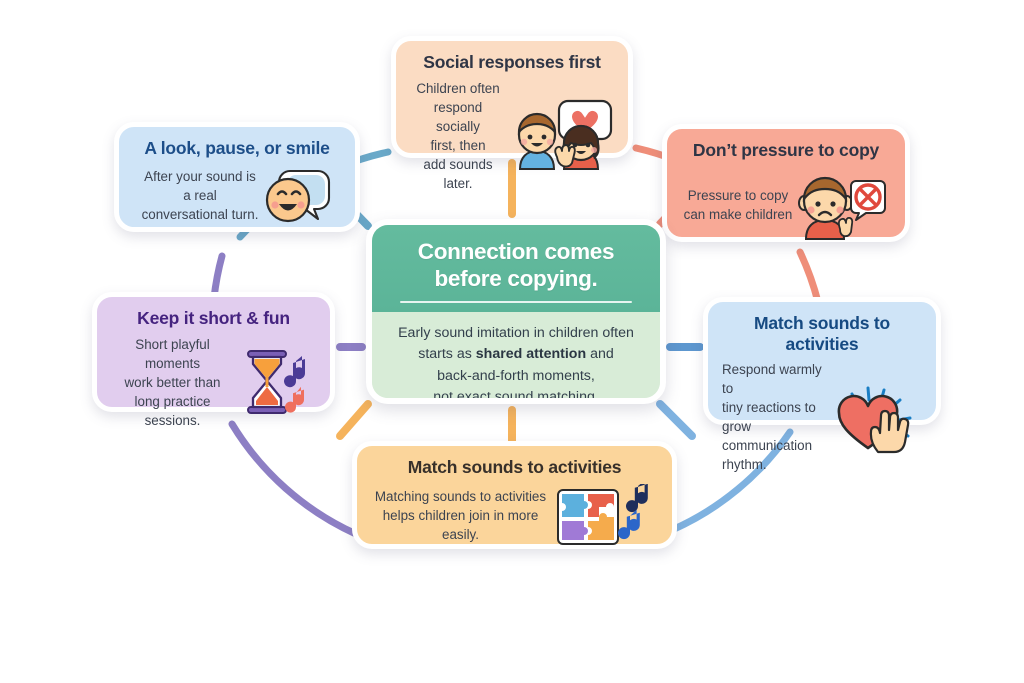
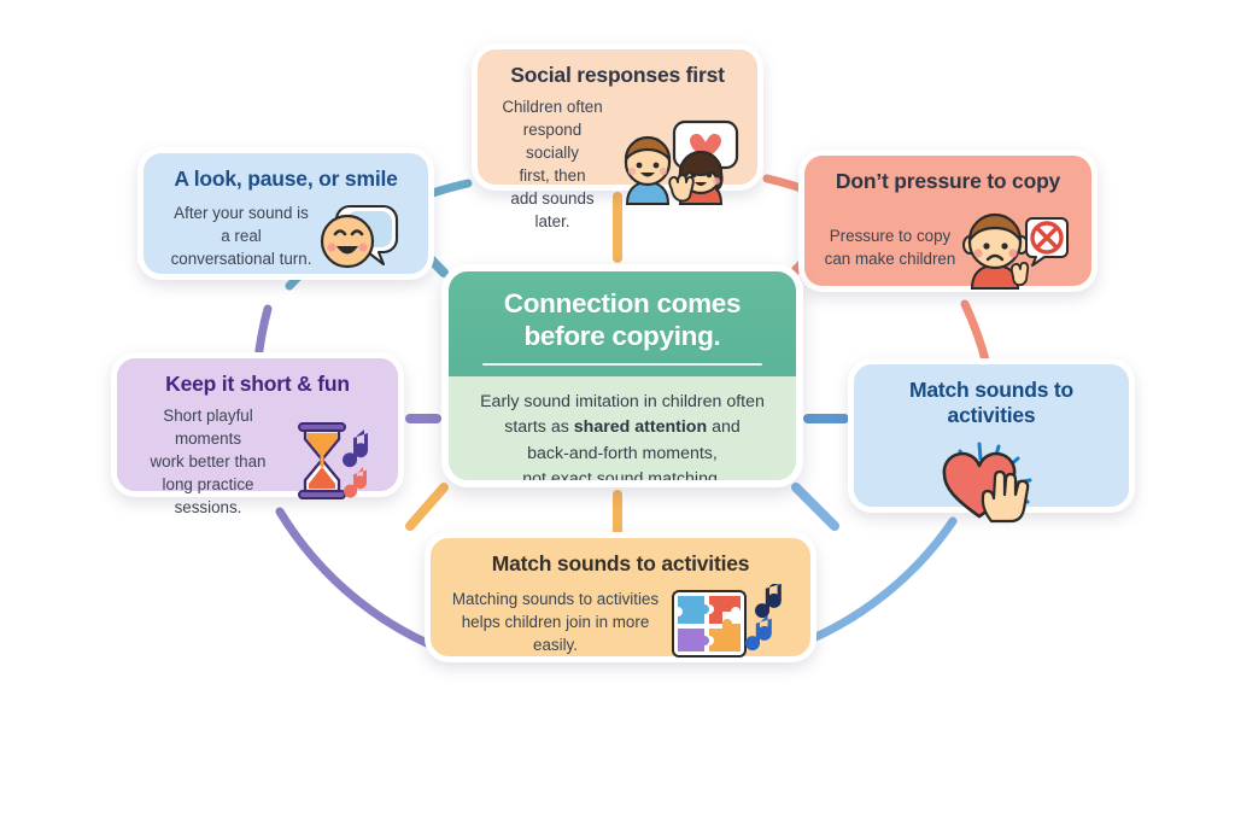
  Social responses first
  Children often
  respond socially
  first, then
  add sounds later.
  A look, pause, or smile
  After your sound is
  a real
  conversational turn.
  Don’t pressure to copy
  Pressure to copy
  can make children
  Keep it short & fun
  Short playful moments
  work better than
  long practice sessions.
  Match sounds to activities
- Respond warmly to
- tiny reactions to
- grow communication
- rhythm.
  Match sounds to activities
  Matching sounds to activities
  helps children join in more easily.
  Connection comes
  before copying.
  Early sound imitation in children often
  starts as shared attention and
  back-and-forth moments,
  not exact sound matching.
